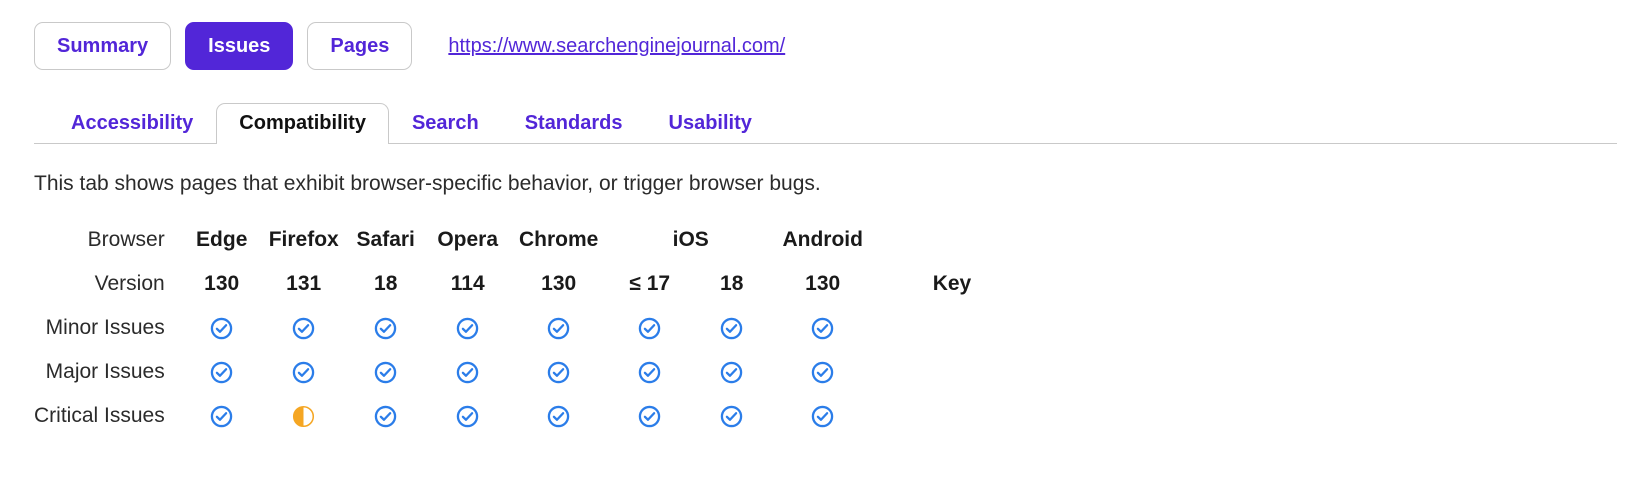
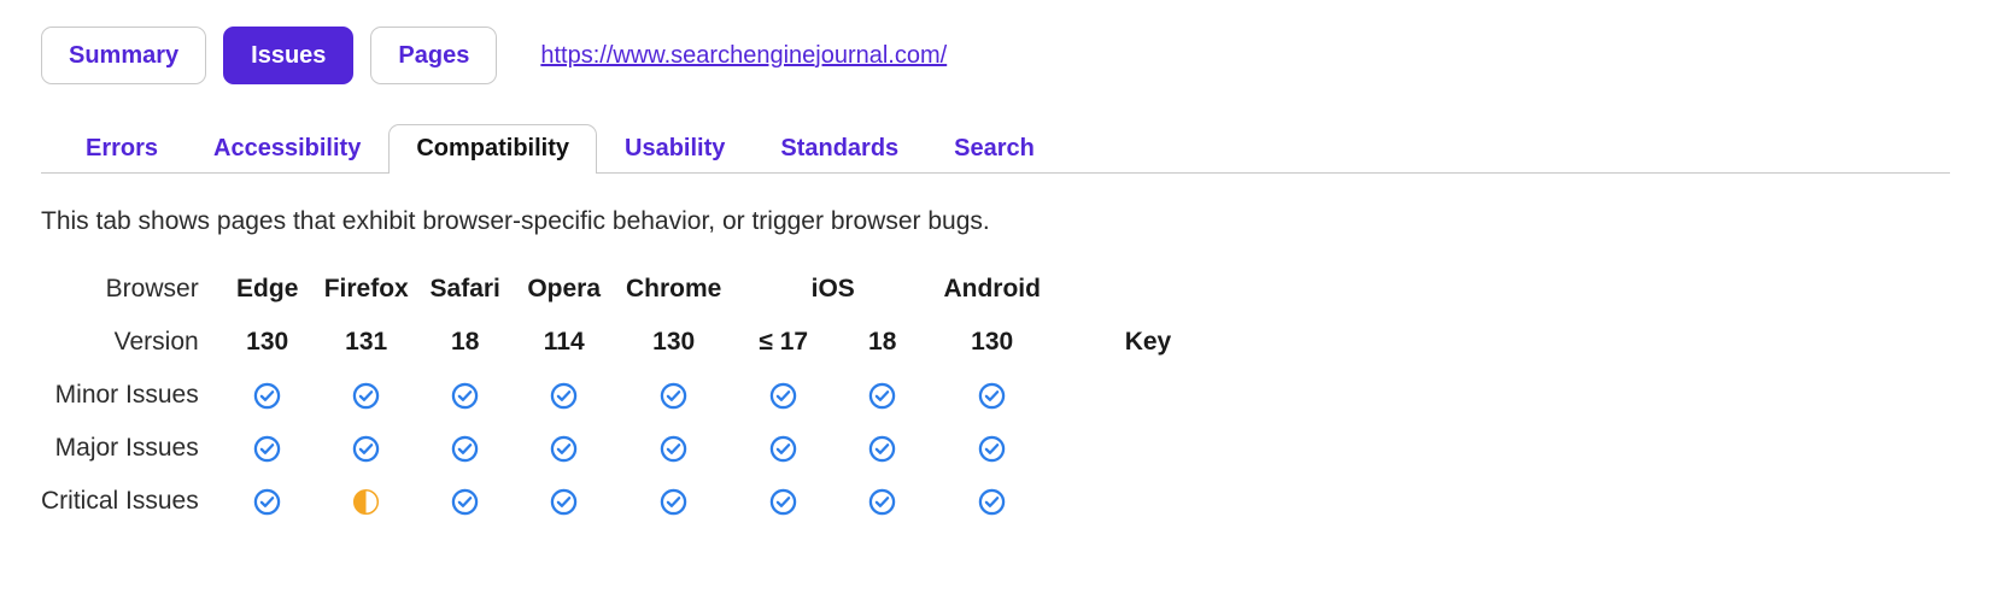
  Summary
  Issues
  Pages
  https://www.searchenginejournal.com/
+ Errors
  Accessibility
  Compatibility
- Search
+ Usability
  Standards
- Usability
+ Search
  This tab shows pages that exhibit browser-specific behavior, or trigger browser bugs.
  Browser	Edge	Firefox	Safari	Opera	Chrome	iOS	Android
  Version	130	131	18	114	130	≤ 17	18	130
  Minor Issues
  Major Issues
  Critical Issues
  Key
